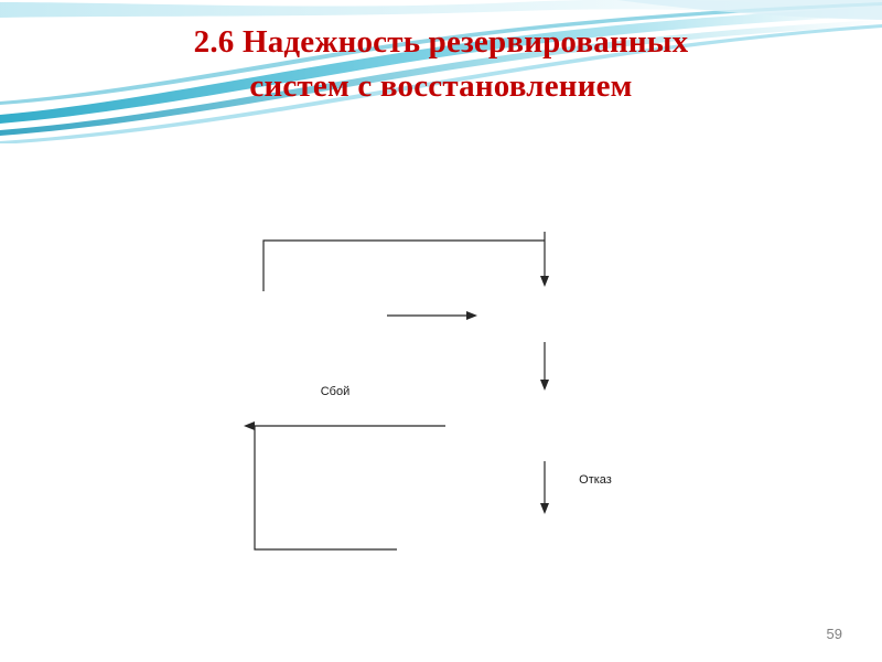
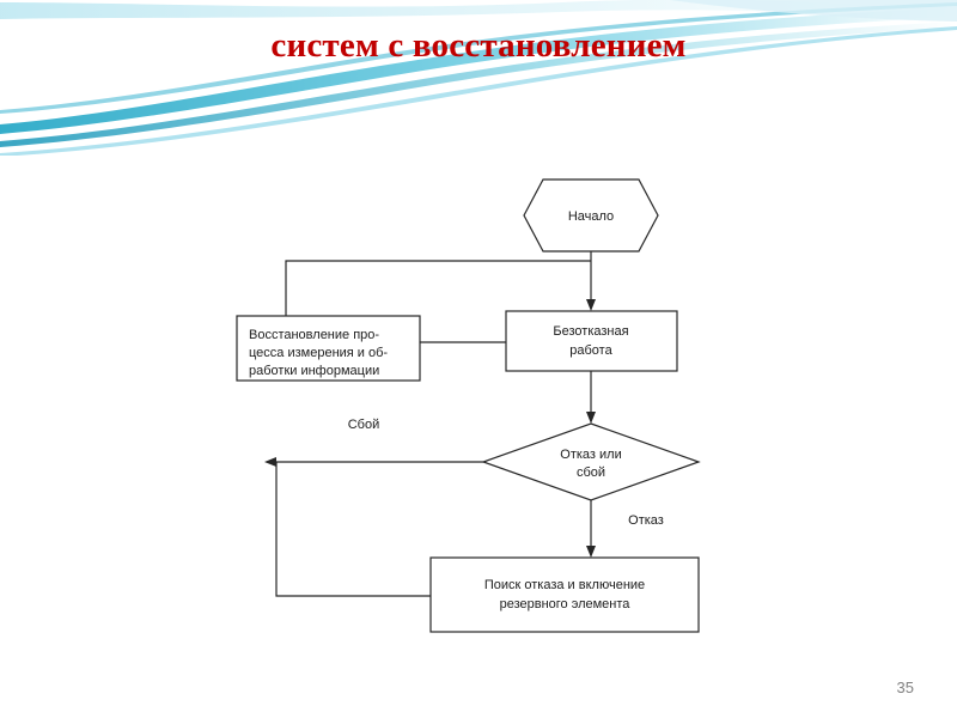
- 2.6 Надежность резервированных
  систем с восстановлением
+ Начало
+ Восстановление про-
+ цесса измерения и об-
+ работки информации
+ Безотказная
+ работа
+ Отказ или
+ сбой
+ Поиск отказа и включение
+ резервного элемента
  Сбой
  Отказ
- 59
+ 35
